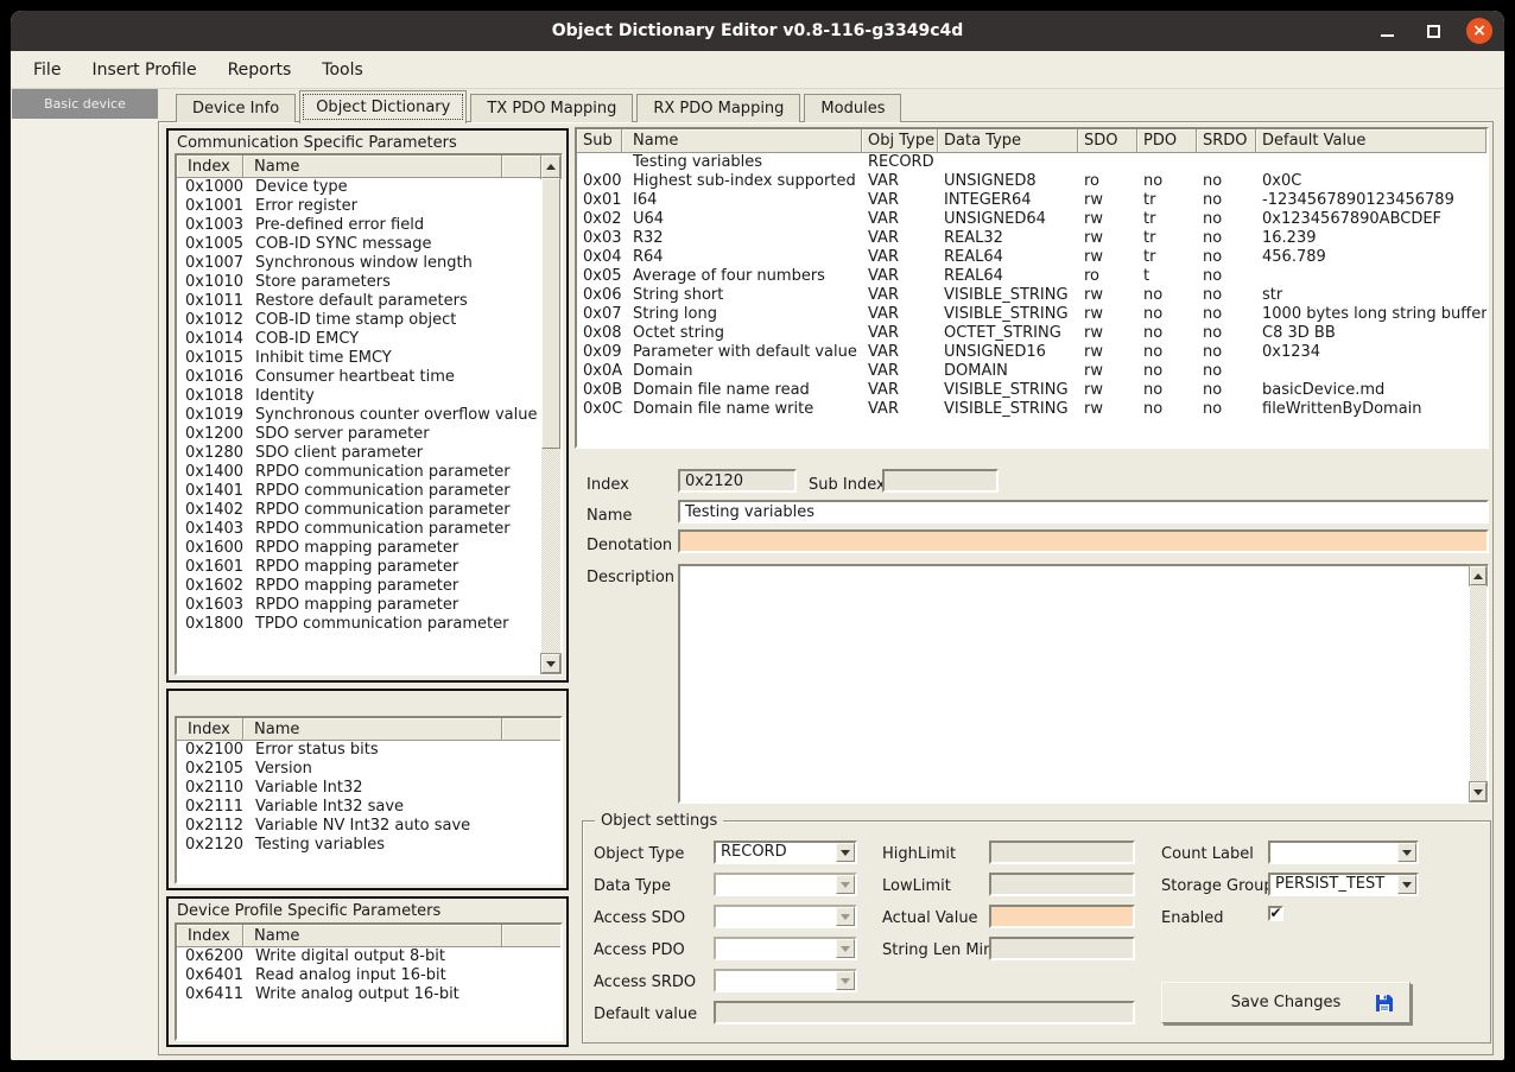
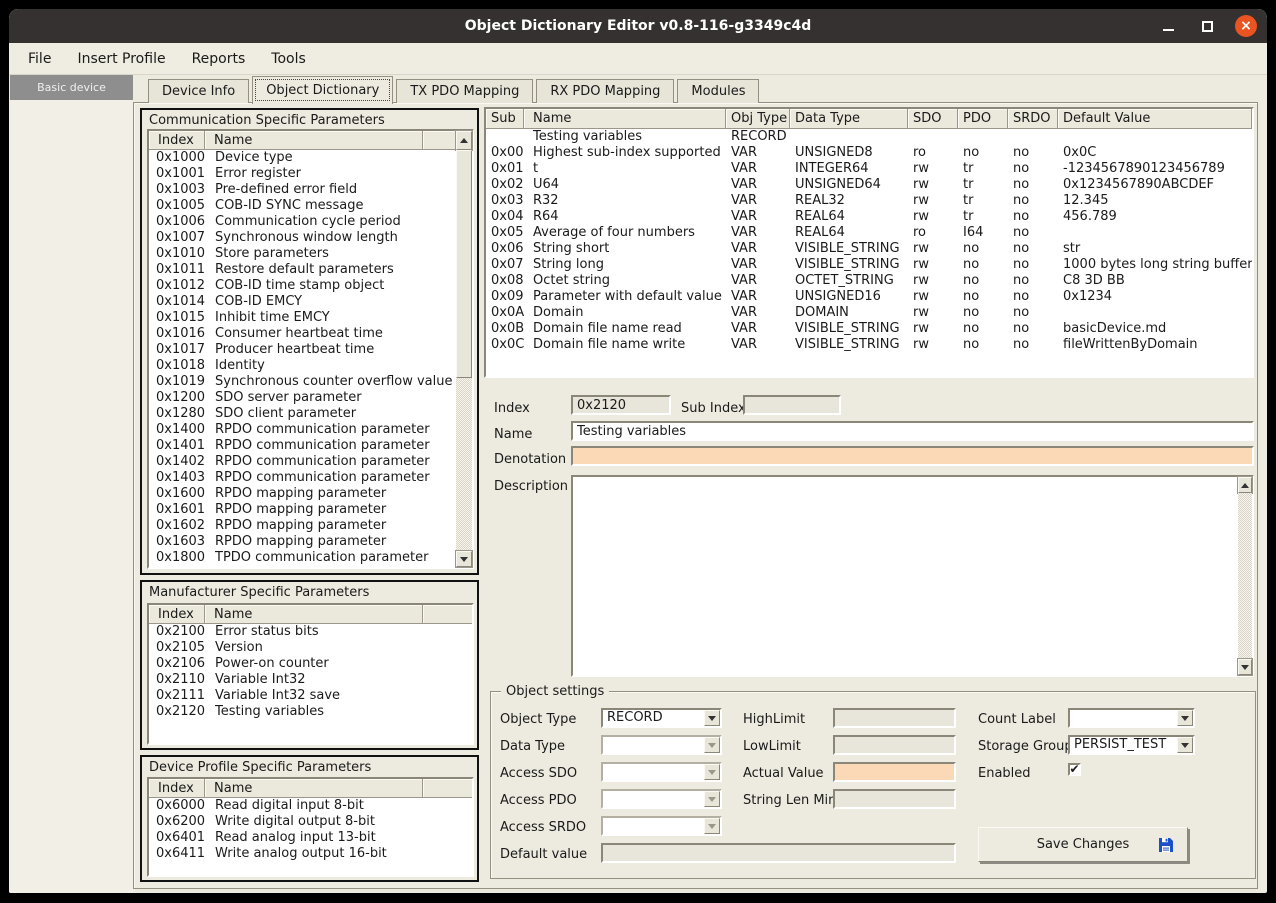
  Object Dictionary Editor v0.8-116-g3349c4d
  ×
  File
  Insert Profile
  Reports
  Tools
  Basic device
  Device Info
  Object Dictionary
  TX PDO Mapping
  RX PDO Mapping
  Modules
  Communication Specific Parameters
  Index
  Name
  0x1000
  Device type
  0x1001
  Error register
  0x1003
  Pre-defined error field
  0x1005
  COB-ID SYNC message
+ 0x1006
+ Communication cycle period
  0x1007
  Synchronous window length
  0x1010
  Store parameters
  0x1011
  Restore default parameters
  0x1012
  COB-ID time stamp object
  0x1014
  COB-ID EMCY
  0x1015
  Inhibit time EMCY
  0x1016
  Consumer heartbeat time
+ 0x1017
+ Producer heartbeat time
  0x1018
  Identity
  0x1019
  Synchronous counter overflow value
  0x1200
  SDO server parameter
  0x1280
  SDO client parameter
  0x1400
  RPDO communication parameter
  0x1401
  RPDO communication parameter
  0x1402
  RPDO communication parameter
  0x1403
  RPDO communication parameter
  0x1600
  RPDO mapping parameter
  0x1601
  RPDO mapping parameter
  0x1602
  RPDO mapping parameter
  0x1603
  RPDO mapping parameter
  0x1800
  TPDO communication parameter
+ Manufacturer Specific Parameters
  Index
  Name
  0x2100
  Error status bits
  0x2105
  Version
+ 0x2106
+ Power-on counter
  0x2110
  Variable Int32
  0x2111
  Variable Int32 save
- 0x2112
- Variable NV Int32 auto save
  0x2120
  Testing variables
  Device Profile Specific Parameters
  Index
  Name
+ 0x6000
+ Read digital input 8-bit
  0x6200
  Write digital output 8-bit
  0x6401
- Read analog input 16-bit
+ Read analog input 13-bit
  0x6411
  Write analog output 16-bit
  Sub
  Name
  Obj Type
  Data Type
  SDO
  PDO
  SRDO
  Default Value
  Testing variables
  RECORD
  0x00
  Highest sub-index supported
  VAR
  UNSIGNED8
  ro
  no
  no
  0x0C
  0x01
- I64
+ t
  VAR
  INTEGER64
  rw
  tr
  no
  -1234567890123456789
  0x02
  U64
  VAR
  UNSIGNED64
  rw
  tr
  no
  0x1234567890ABCDEF
  0x03
  R32
  VAR
  REAL32
  rw
  tr
  no
- 16.239
+ 12.345
  0x04
  R64
  VAR
  REAL64
  rw
  tr
  no
  456.789
  0x05
  Average of four numbers
  VAR
  REAL64
  ro
- t
+ I64
  no
  0x06
  String short
  VAR
  VISIBLE_STRING
  rw
  no
  no
  str
  0x07
  String long
  VAR
  VISIBLE_STRING
  rw
  no
  no
  1000 bytes long string buffer
  0x08
  Octet string
  VAR
  OCTET_STRING
  rw
  no
  no
  C8 3D BB
  0x09
  Parameter with default value
  VAR
  UNSIGNED16
  rw
  no
  no
  0x1234
  0x0A
  Domain
  VAR
  DOMAIN
  rw
  no
  no
  0x0B
  Domain file name read
  VAR
  VISIBLE_STRING
  rw
  no
  no
  basicDevice.md
  0x0C
  Domain file name write
  VAR
  VISIBLE_STRING
  rw
  no
  no
  fileWrittenByDomain
  Index
  0x2120
  Sub Index
  Name
  Testing variables
  Denotation
  Description
  Object settings
  Object Type
  RECORD
  Data Type
  Access SDO
  Access PDO
  Access SRDO
  Default value
  HighLimit
  LowLimit
  Actual Value
  String Len Mi
  Count Label
  Storage Grou
  PERSIST_TEST
  Enabled
  ✔
  Save Changes
